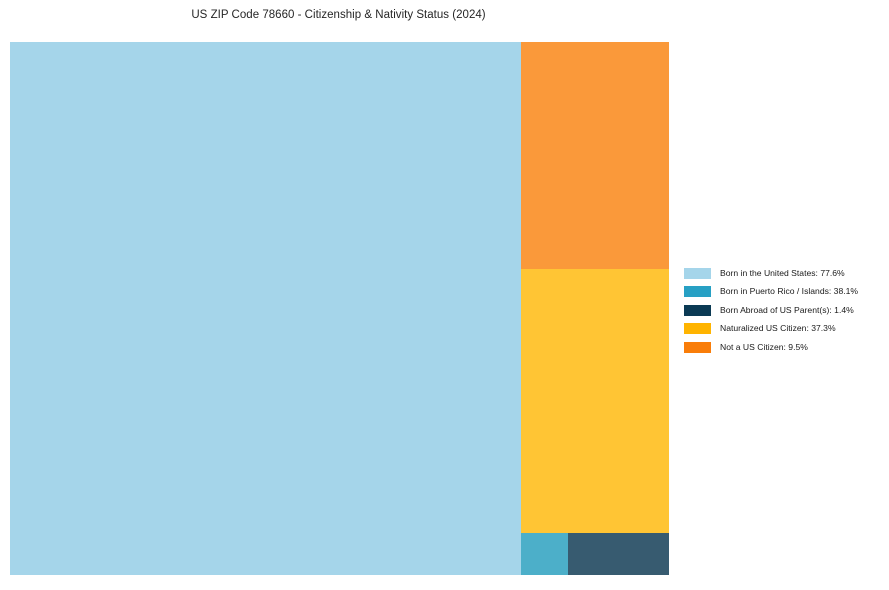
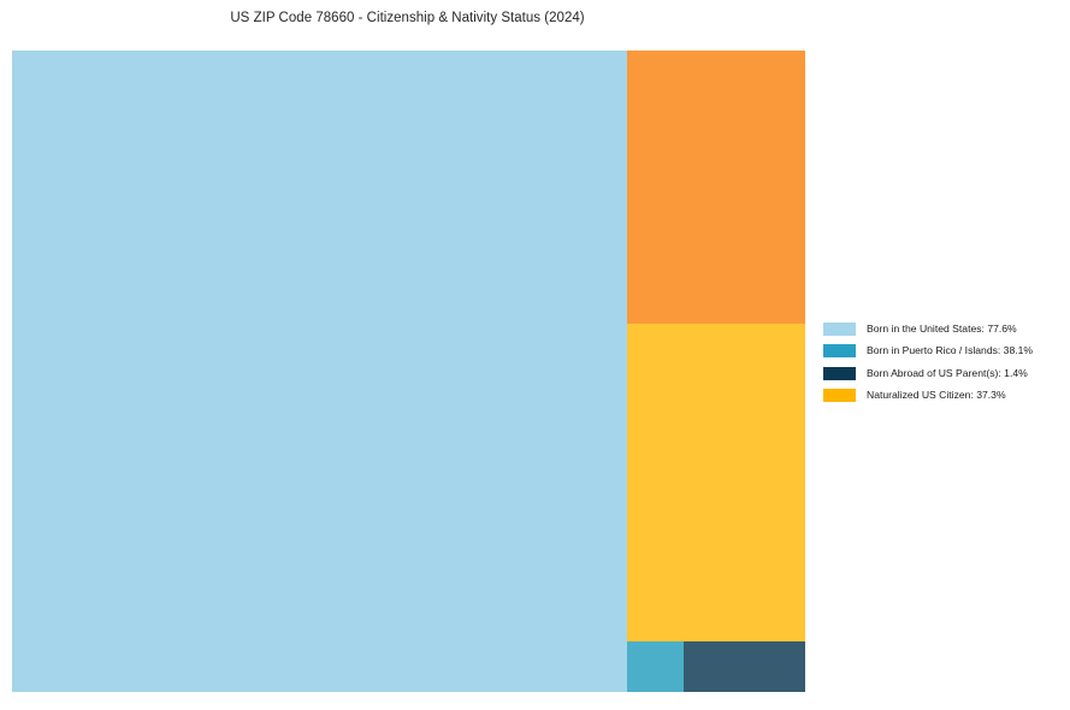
  US ZIP Code 78660 - Citizenship & Nativity Status (2024)
  Born in the United States: 77.6%
  Born in Puerto Rico / Islands: 38.1%
  Born Abroad of US Parent(s): 1.4%
  Naturalized US Citizen: 37.3%
- Not a US Citizen: 9.5%
